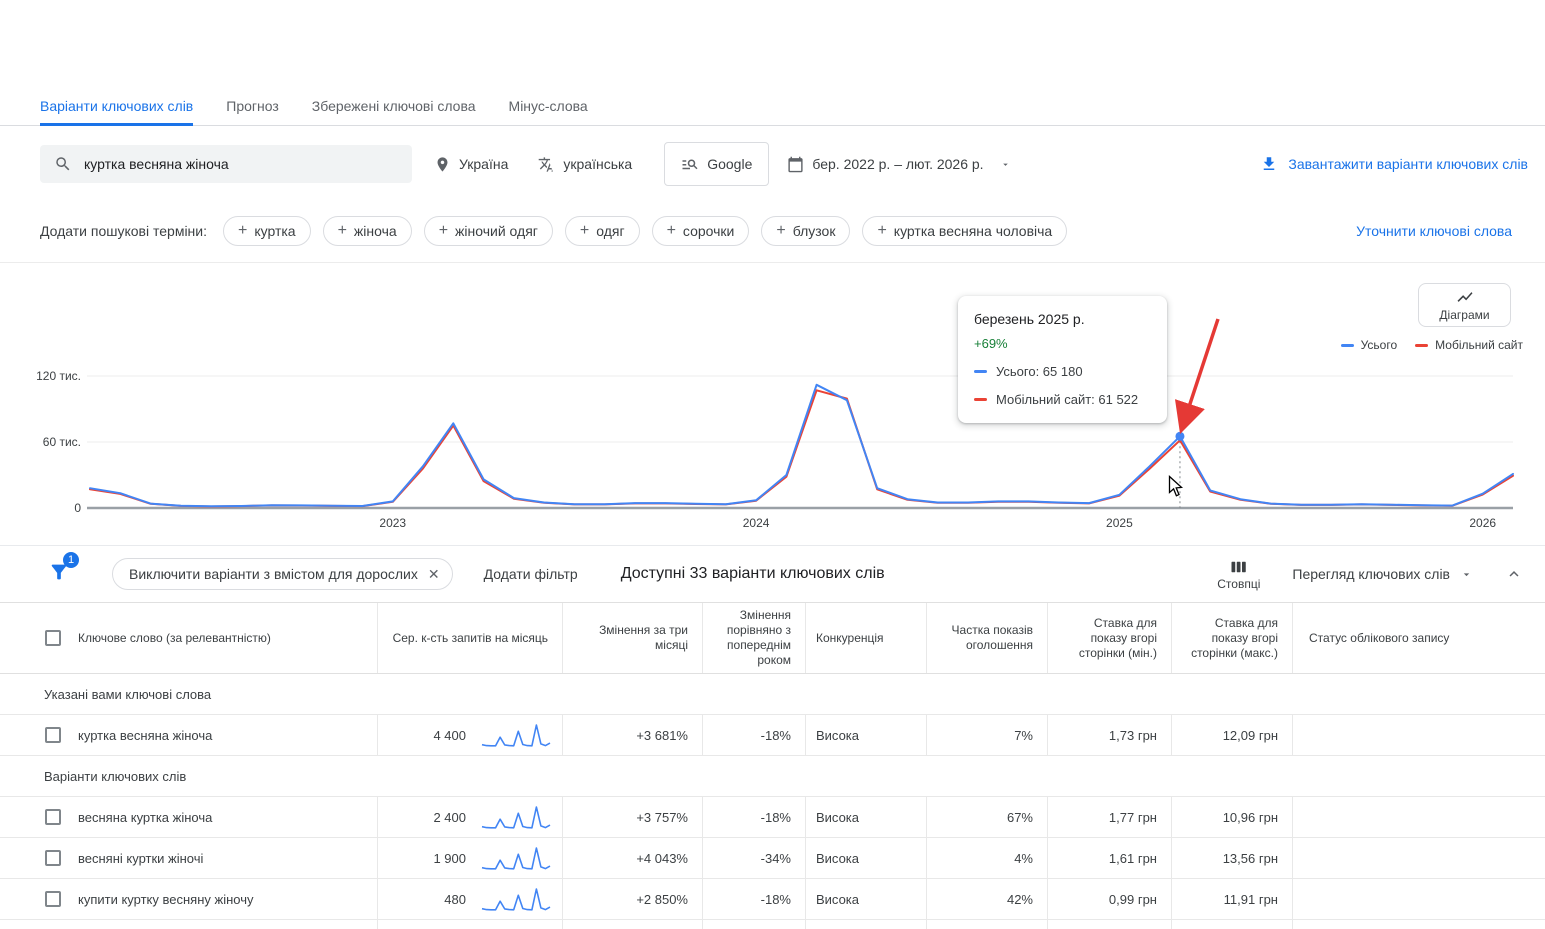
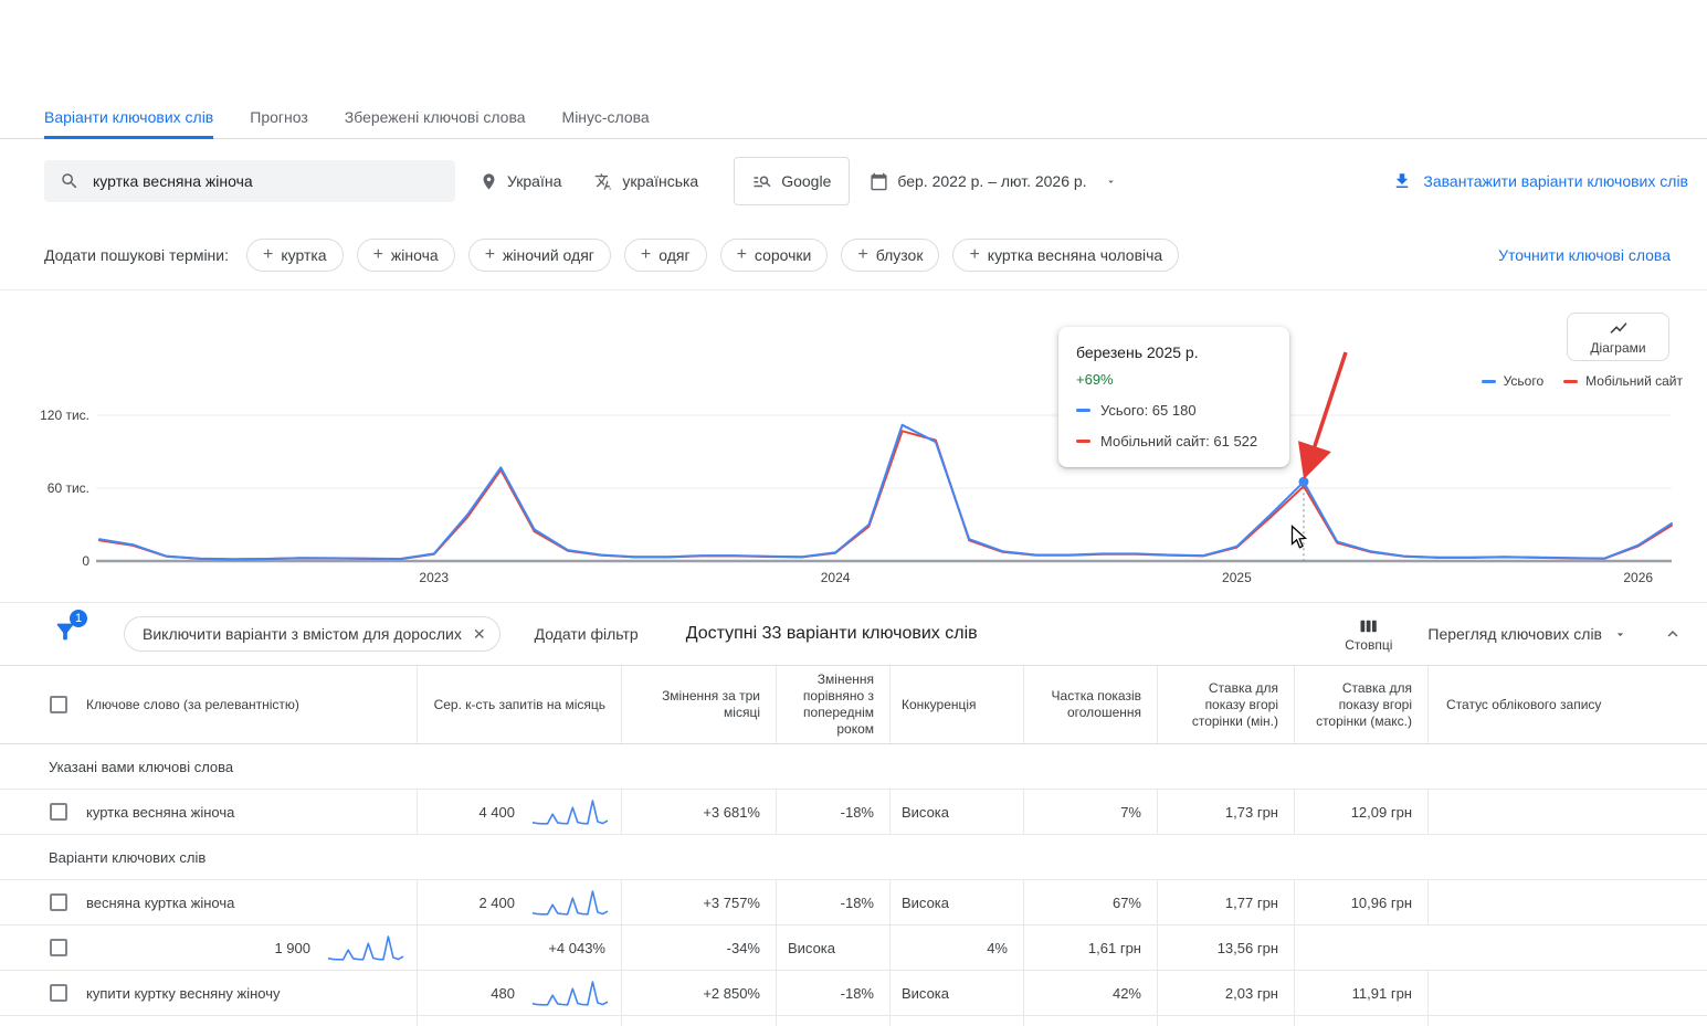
  Варіанти ключових слів
  Прогноз
  Збережені ключові слова
  Мінус-слова
  куртка весняна жіноча
  Україна
  українська
  Google
  бер. 2022 р. – лют. 2026 р.
  Завантажити варіанти ключових слів
  Додати пошукові терміни:
  +
  куртка
  +
  жіноча
  +
  жіночий одяг
  +
  одяг
  +
  сорочки
  +
  блузок
  +
  куртка весняна чоловіча
  Уточнити ключові слова
  0
  60 тис.
  120 тис.
  2023
  2024
  2025
  2026
  Діаграми
  Усього
  Мобільний сайт
  березень 2025 р.
  +69%
  Усього: 65 180
  Мобільний сайт: 61 522
  1
  Виключити варіанти з вмістом для дорослих
  ✕
  Додати фільтр
  Доступні 33 варіанти ключових слів
  Стовпці
  Перегляд ключових слів
  Ключове слово (за релевантністю)
  Сер. к-сть запитів на місяць
  Змінення за три місяці
  Змінення порівняно з попереднім роком
  Конкуренція
  Частка показів оголошення
  Ставка для показу вгорі сторінки (мін.)
  Ставка для показу вгорі сторінки (макс.)
  Статус облікового запису
  Указані вами ключові слова
  куртка весняна жіноча
  4 400
  +3 681%
  -18%
  Висока
  7%
  1,73 грн
  12,09 грн
  Варіанти ключових слів
  весняна куртка жіноча
  2 400
  +3 757%
  -18%
  Висока
  67%
  1,77 грн
  10,96 грн
- весняні куртки жіночі
  1 900
  +4 043%
  -34%
  Висока
  4%
  1,61 грн
  13,56 грн
  купити куртку весняну жіночу
  480
  +2 850%
  -18%
  Висока
  42%
- 0,99 грн
+ 2,03 грн
  11,91 грн
